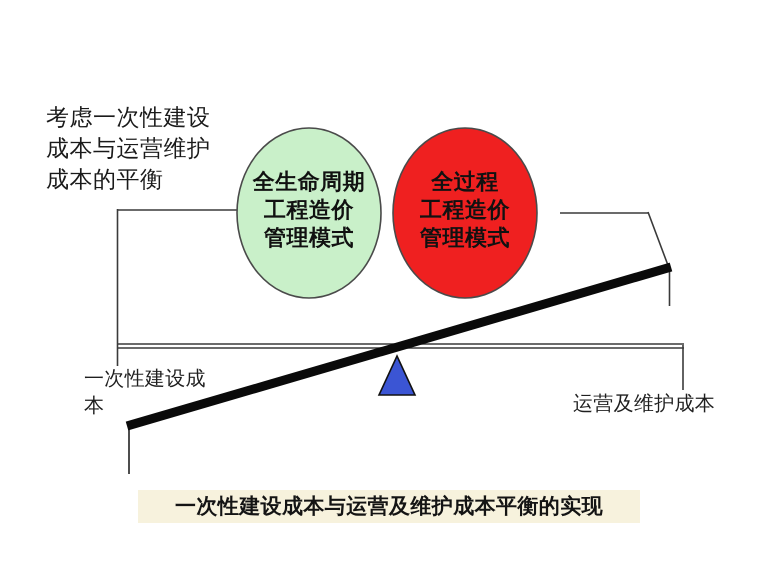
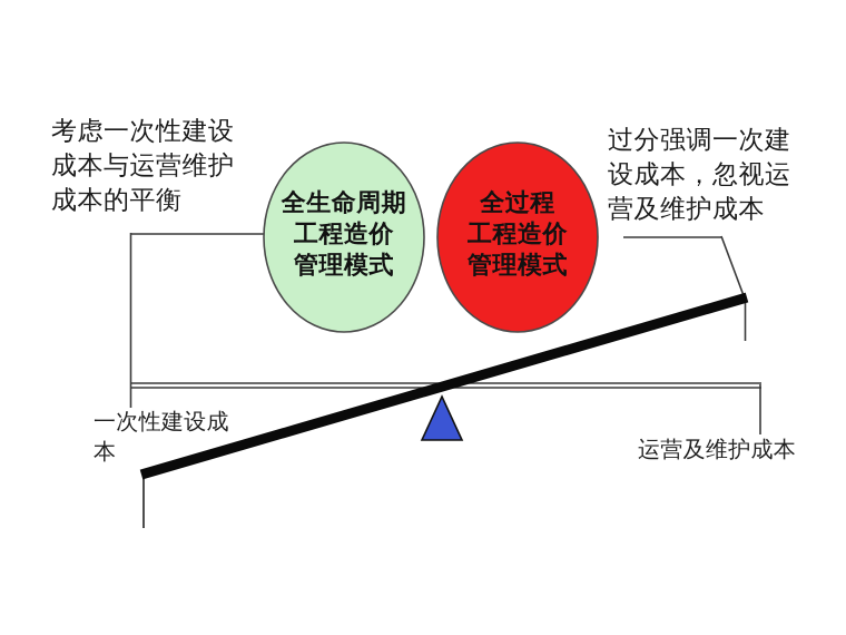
  考虑一次性建设
  成本与运营维护
  成本的平衡
+ 过分强调一次建
+ 设成本，忽视运
+ 营及维护成本
  全生命周期
  工程造价
  管理模式
  全过程
  工程造价
  管理模式
  一次性建设成
  本
  运营及维护成本
- 一次性建设成本与运营及维护成本平衡的实现
